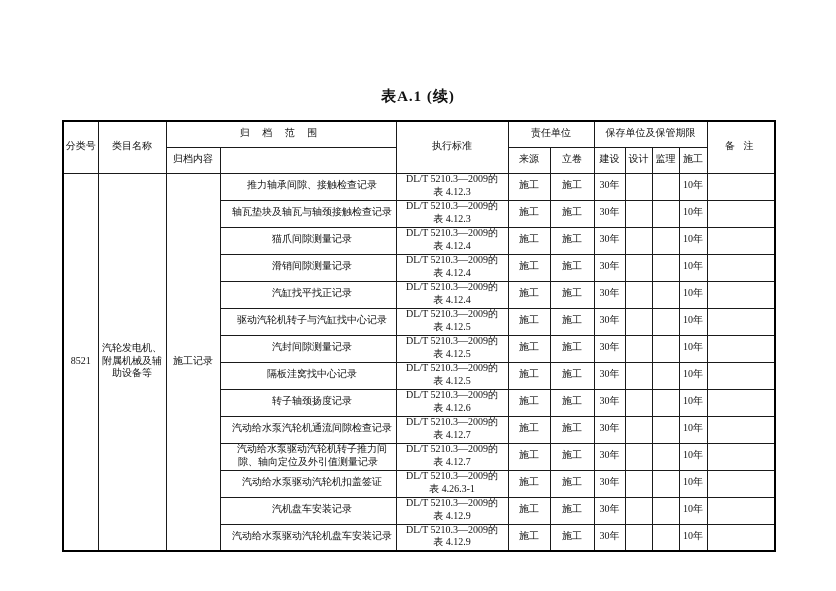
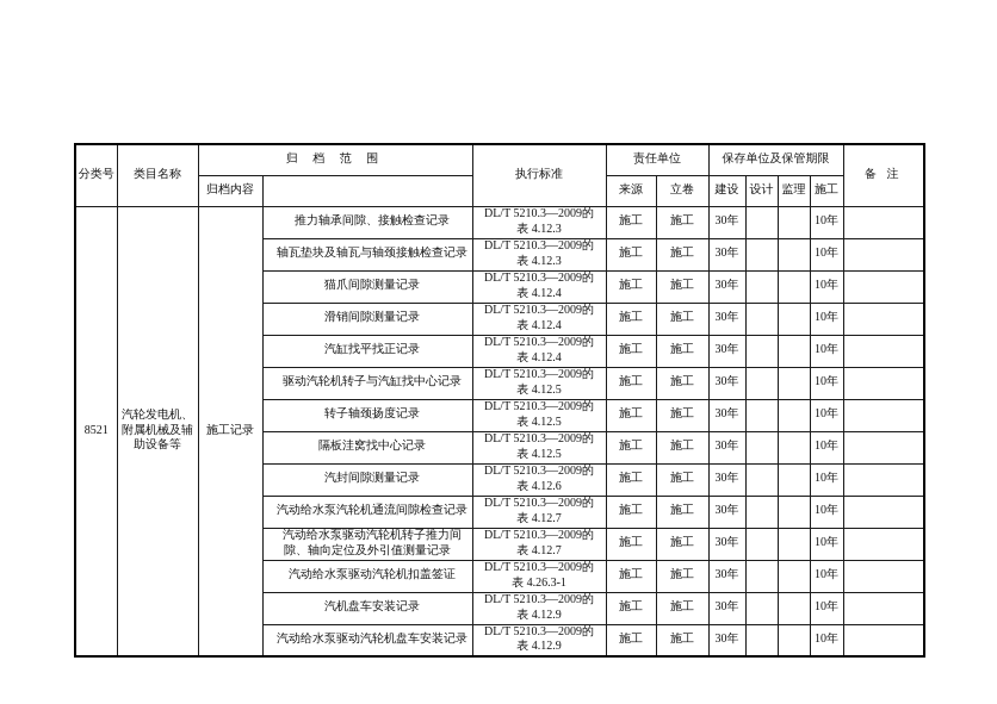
- 表A.1 (续)
  分类号	类目名称	归 档 范 围	执行标准	责任单位	保存单位及保管期限	备 注
  归档内容		来源	立卷	建设	设计	监理	施工
  8521	汽轮发电机、附属机械及辅助设备等	施工记录	推力轴承间隙、接触检查记录	DL/T 5210.3—2009的表 4.12.3	施工	施工	30年			10年
  轴瓦垫块及轴瓦与轴颈接触检查记录	DL/T 5210.3—2009的表 4.12.3	施工	施工	30年			10年
  猫爪间隙测量记录	DL/T 5210.3—2009的表 4.12.4	施工	施工	30年			10年
  滑销间隙测量记录	DL/T 5210.3—2009的表 4.12.4	施工	施工	30年			10年
  汽缸找平找正记录	DL/T 5210.3—2009的表 4.12.4	施工	施工	30年			10年
  驱动汽轮机转子与汽缸找中心记录	DL/T 5210.3—2009的表 4.12.5	施工	施工	30年			10年
- 汽封间隙测量记录	DL/T 5210.3—2009的表 4.12.5	施工	施工	30年			10年
+ 转子轴颈扬度记录	DL/T 5210.3—2009的表 4.12.5	施工	施工	30年			10年
  隔板洼窝找中心记录	DL/T 5210.3—2009的表 4.12.5	施工	施工	30年			10年
- 转子轴颈扬度记录	DL/T 5210.3—2009的表 4.12.6	施工	施工	30年			10年
+ 汽封间隙测量记录	DL/T 5210.3—2009的表 4.12.6	施工	施工	30年			10年
  汽动给水泵汽轮机通流间隙检查记录	DL/T 5210.3—2009的表 4.12.7	施工	施工	30年			10年
  汽动给水泵驱动汽轮机转子推力间隙、轴向定位及外引值测量记录	DL/T 5210.3—2009的表 4.12.7	施工	施工	30年			10年
  汽动给水泵驱动汽轮机扣盖签证	DL/T 5210.3—2009的表 4.26.3-1	施工	施工	30年			10年
  汽机盘车安装记录	DL/T 5210.3—2009的表 4.12.9	施工	施工	30年			10年
  汽动给水泵驱动汽轮机盘车安装记录	DL/T 5210.3—2009的表 4.12.9	施工	施工	30年			10年
